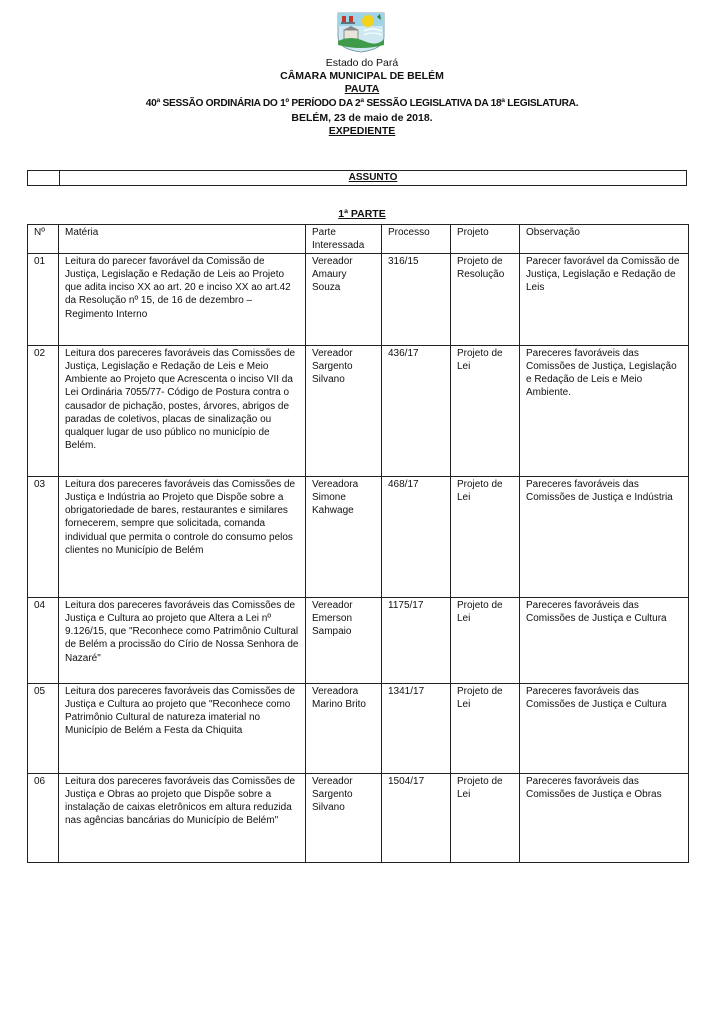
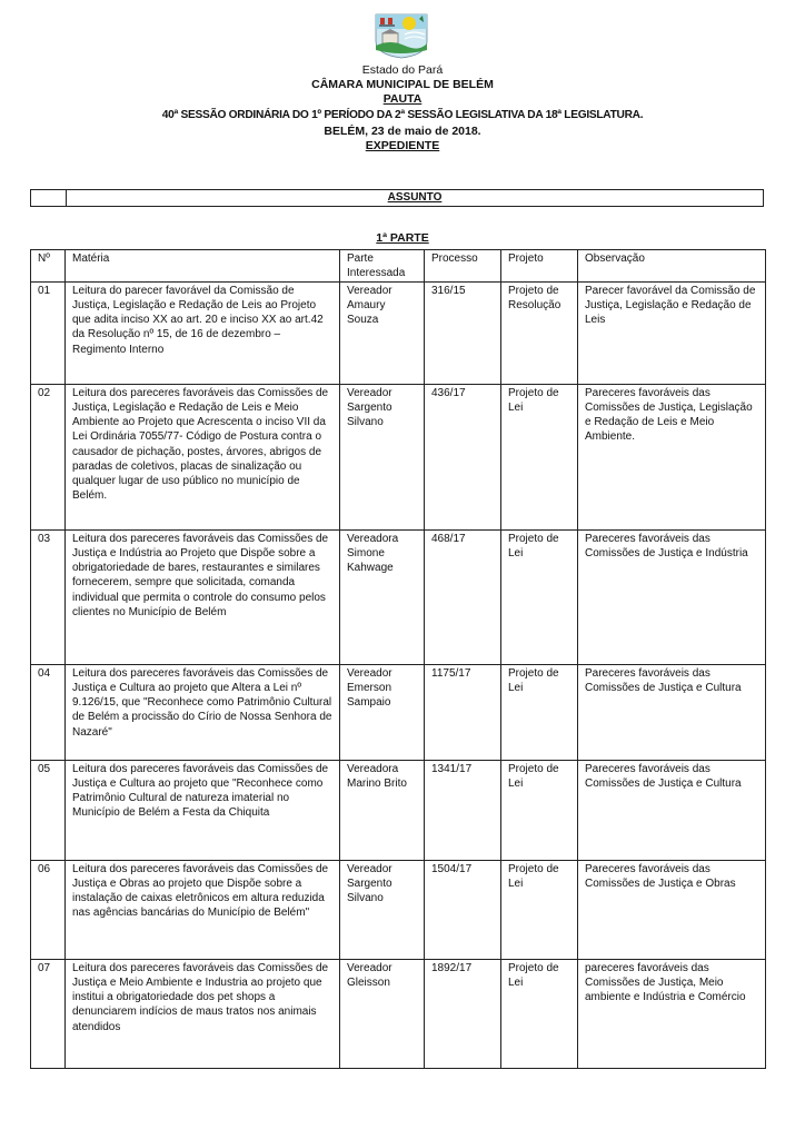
  Estado do Pará
  CÂMARA MUNICIPAL DE BELÉM
  PAUTA
  40ª SESSÃO ORDINÁRIA DO 1º PERÍODO DA 2ª SESSÃO LEGISLATIVA DA 18ª LEGISLATURA.
  BELÉM, 23 de maio de 2018.
  EXPEDIENTE
  ASSUNTO
  1ª PARTE
  Nº	Matéria	Parte Interessada	Processo	Projeto	Observação
  01	Leitura do parecer favorável da Comissão de Justiça, Legislação e Redação de Leis ao Projeto que adita inciso XX ao art. 20 e inciso XX ao art.42 da Resolução nº 15, de 16 de dezembro – Regimento Interno	Vereador Amaury Souza	316/15	Projeto de Resolução	Parecer favorável da Comissão de Justiça, Legislação e Redação de Leis
  02	Leitura dos pareceres favoráveis das Comissões de Justiça, Legislação e Redação de Leis e Meio Ambiente ao Projeto que Acrescenta o inciso VII da Lei Ordinária 7055/77- Código de Postura contra o causador de pichação, postes, árvores, abrigos de paradas de coletivos, placas de sinalização ou qualquer lugar de uso público no município de Belém.	Vereador Sargento Silvano	436/17	Projeto de Lei	Pareceres favoráveis das Comissões de Justiça, Legislação e Redação de Leis e Meio Ambiente.
  03	Leitura dos pareceres favoráveis das Comissões de Justiça e Indústria ao Projeto que Dispõe sobre a obrigatoriedade de bares, restaurantes e similares fornecerem, sempre que solicitada, comanda individual que permita o controle do consumo pelos clientes no Município de Belém	Vereadora Simone Kahwage	468/17	Projeto de Lei	Pareceres favoráveis das Comissões de Justiça e Indústria
  04	Leitura dos pareceres favoráveis das Comissões de Justiça e Cultura ao projeto que Altera a Lei nº 9.126/15, que "Reconhece como Patrimônio Cultural de Belém a procissão do Círio de Nossa Senhora de Nazaré"	Vereador Emerson Sampaio	1175/17	Projeto de Lei	Pareceres favoráveis das Comissões de Justiça e Cultura
  05	Leitura dos pareceres favoráveis das Comissões de Justiça e Cultura ao projeto que "Reconhece como Patrimônio Cultural de natureza imaterial no Município de Belém a Festa da Chiquita	Vereadora Marino Brito	1341/17	Projeto de Lei	Pareceres favoráveis das Comissões de Justiça e Cultura
  06	Leitura dos pareceres favoráveis das Comissões de Justiça e Obras ao projeto que Dispõe sobre a instalação de caixas eletrônicos em altura reduzida nas agências bancárias do Município de Belém"	Vereador Sargento Silvano	1504/17	Projeto de Lei	Pareceres favoráveis das Comissões de Justiça e Obras
+ 07	Leitura dos pareceres favoráveis das Comissões de Justiça e Meio Ambiente e Industria ao projeto que institui a obrigatoriedade dos pet shops a denunciarem indícios de maus tratos nos animais atendidos	Vereador Gleisson	1892/17	Projeto de Lei	pareceres favoráveis das Comissões de Justiça, Meio ambiente e Indústria e Comércio
